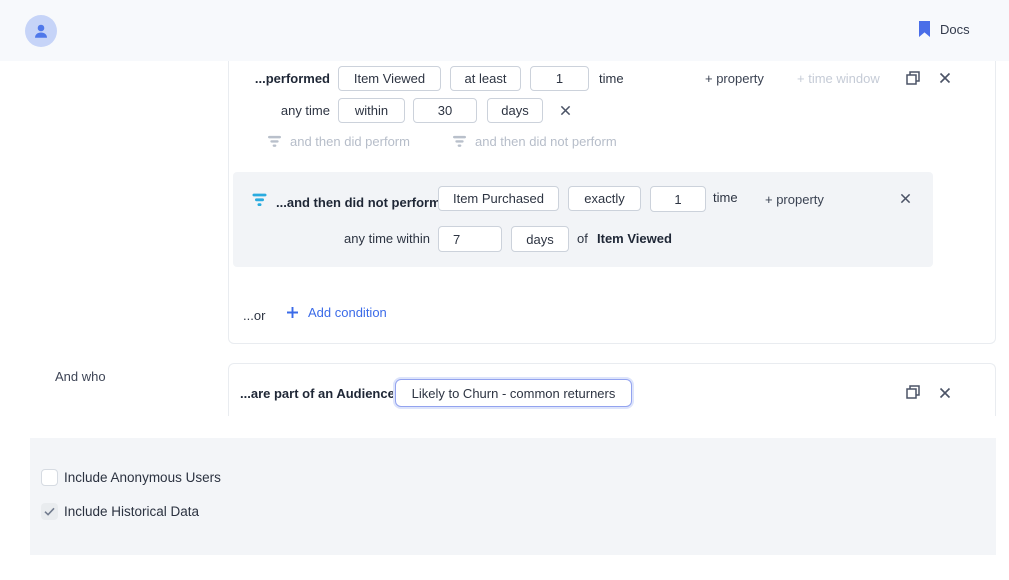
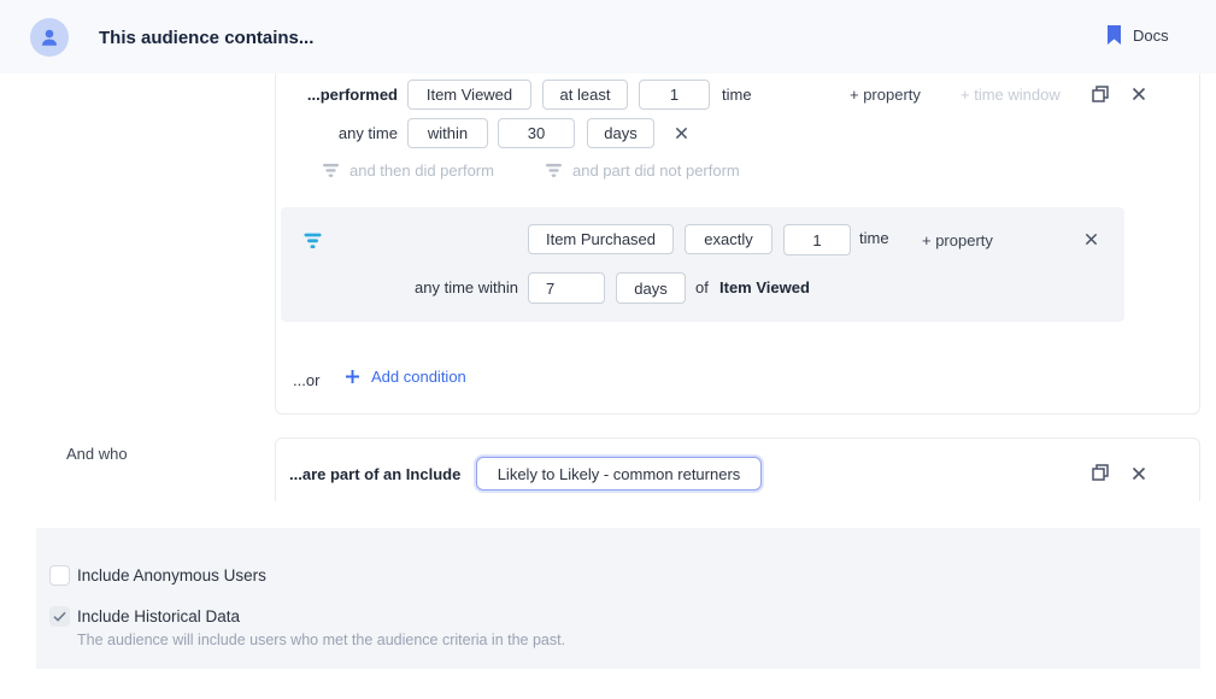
+ This audience contains...
  Docs
  ...performed
  Item Viewed
  at least
  1
  time
  + property
  + time window
  any time
  within
  30
  days
  and then did perform
- and then did not perform
+ and part did not perform
- ...and then did not perform
  Item Purchased
  exactly
  1
  time
  + property
  any time within
  7
  days
  of
  Item Viewed
  ...or
  Add condition
  And who
- ...are part of an Audience
+ ...are part of an Include
- Likely to Churn - common returners
+ Likely to Likely - common returners
  Include Anonymous Users
  Include Historical Data
+ The audience will include users who met the audience criteria in the past.
